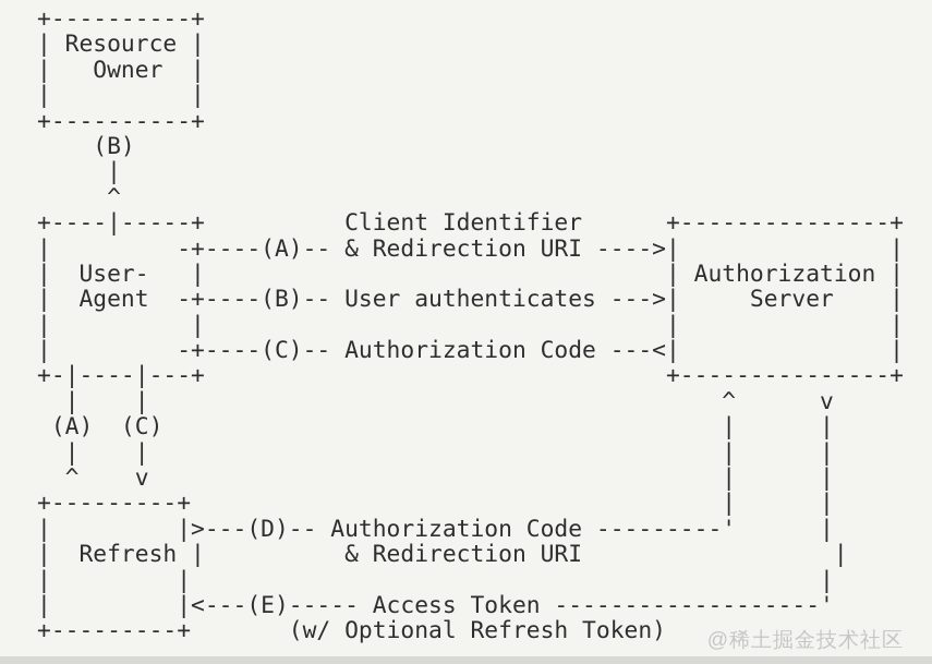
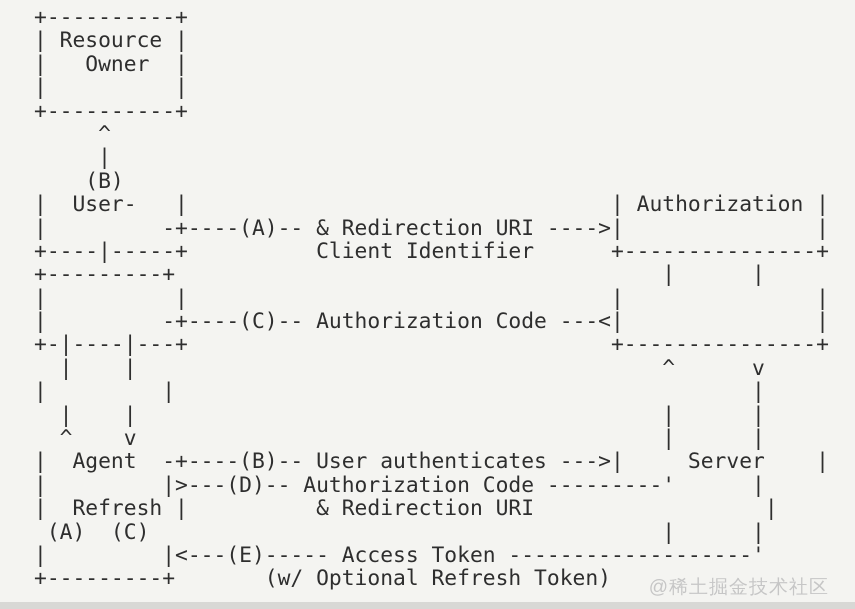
  +----------+
  | Resource |
  | Owner |
  | |
  +----------+
- (B)
+ ^
  |
- ^
+ (B)
- +----|-----+ Client Identifier +---------------+
+ | User- | | Authorization |
  | -+----(A)-- & Redirection URI ---->| |
- | User- | | Authorization |
+ +----|-----+ Client Identifier +---------------+
- | Agent -+----(B)-- User authenticates --->| Server |
+ +---------+ | |
  | | | |
  | -+----(C)-- Authorization Code ---<| |
  +-|----|---+ +---------------+
  | | ^ v
- (A) (C) | |
+ | | |
  | | | |
  ^ v | |
- +---------+ | |
+ | Agent -+----(B)-- User authenticates --->| Server |
  | |>---(D)-- Authorization Code ---------' |
  | Refresh | & Redirection URI |
- | | |
+ (A) (C) | |
  | |<---(E)----- Access Token -------------------'
  +---------+ (w/ Optional Refresh Token)
  @稀土掘金技术社区
